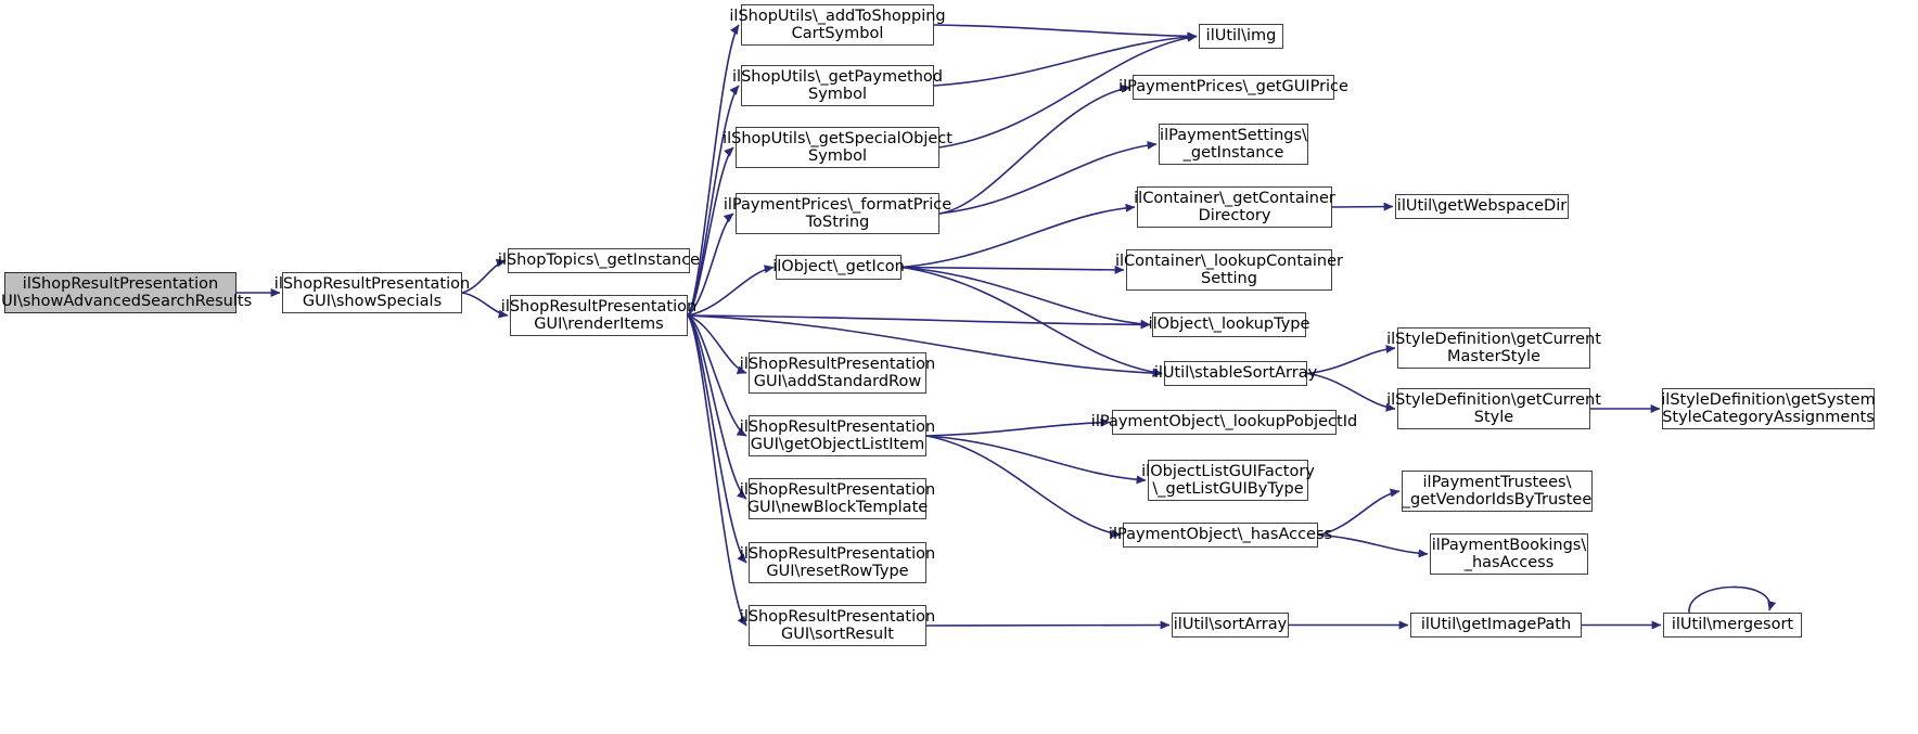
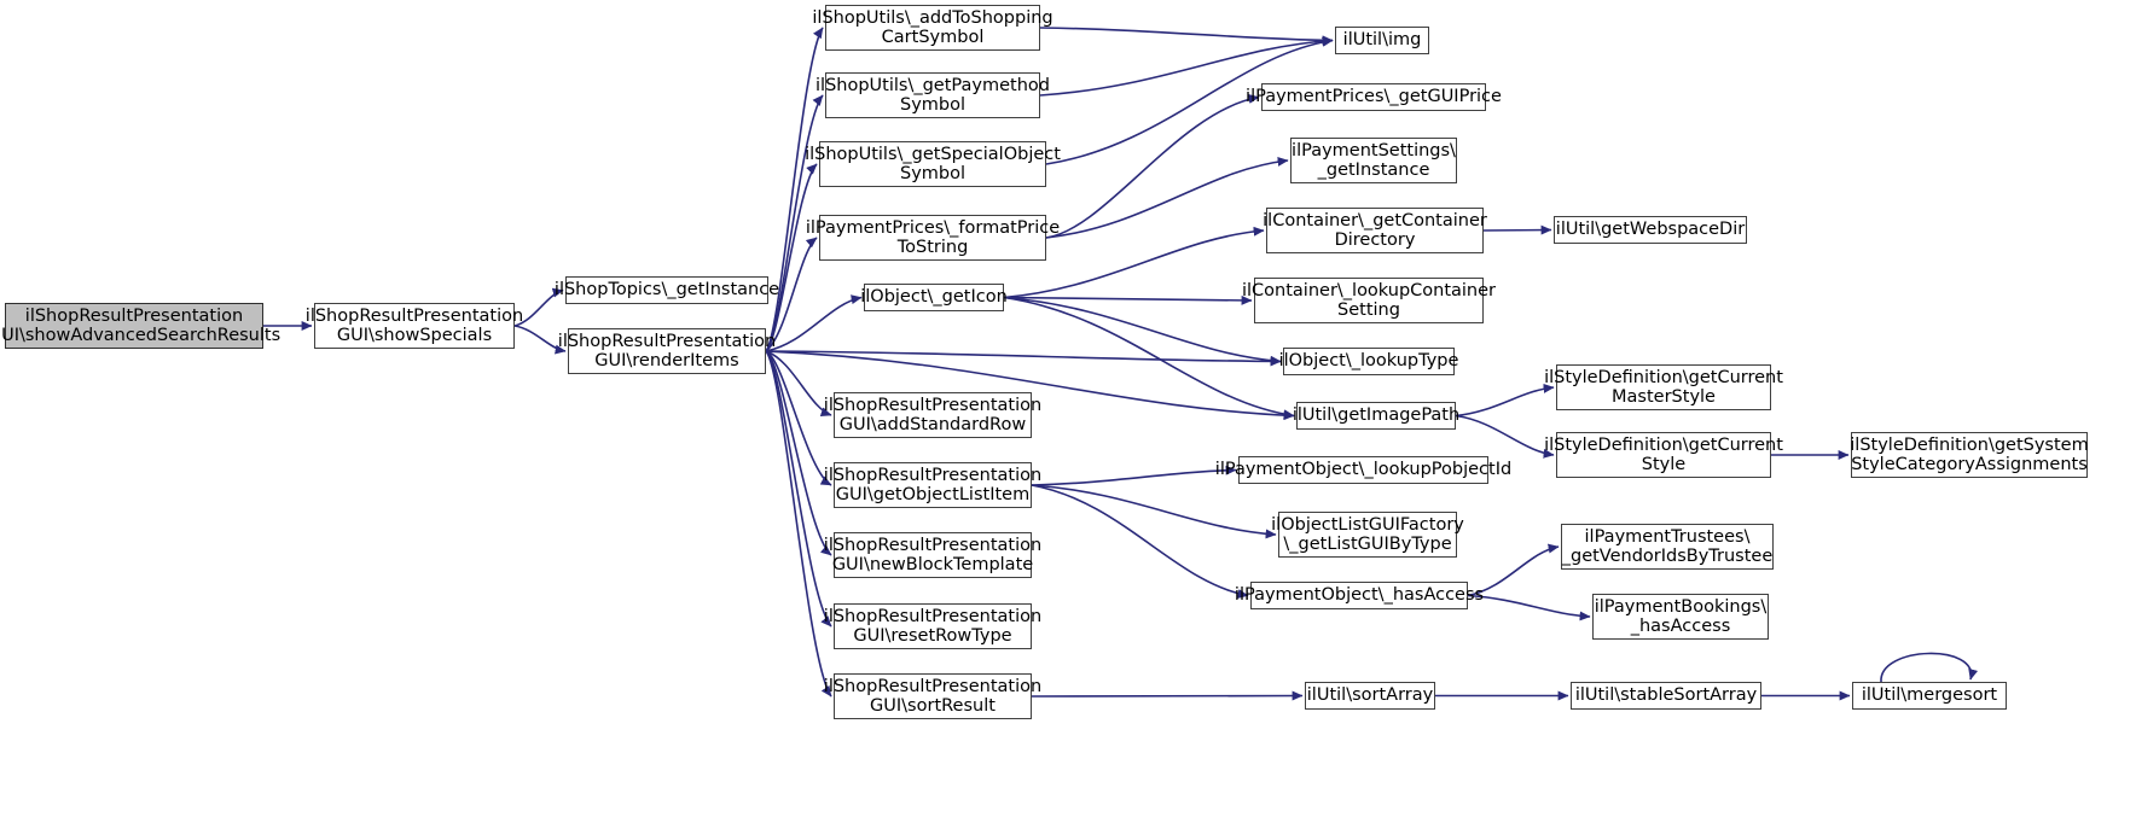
  ilShopResultPresentation
  UI\showAdvancedSearchResults
  ilShopResultPresentation
  GUI\showSpecials
  ilShopTopics\_getInstance
  ilShopResultPresentation
  GUI\renderItems
  ilShopUtils\_addToShopping
  CartSymbol
  ilShopUtils\_getPaymethod
  Symbol
  ilShopUtils\_getSpecialObject
  Symbol
  ilPaymentPrices\_formatPrice
  ToString
  ilObject\_getIcon
  ilShopResultPresentation
  GUI\addStandardRow
  ilShopResultPresentation
  GUI\getObjectListItem
  ilShopResultPresentation
  GUI\newBlockTemplate
  ilShopResultPresentation
  GUI\resetRowType
  ilShopResultPresentation
  GUI\sortResult
  ilUtil\img
  ilPaymentPrices\_getGUIPrice
  ilPaymentSettings\
  _getInstance
  ilContainer\_getContainer
  Directory
  ilContainer\_lookupContainer
  Setting
  ilObject\_lookupType
- ilUtil\stableSortArray
+ ilUtil\getImagePath
  ilPaymentObject\_lookupPobjectId
  ilObjectListGUIFactory
  \_getListGUIByType
  ilPaymentObject\_hasAccess
  ilUtil\sortArray
  ilUtil\getWebspaceDir
  ilStyleDefinition\getCurrent
  MasterStyle
  ilStyleDefinition\getCurrent
  Style
  ilPaymentTrustees\
  _getVendorIdsByTrustee
  ilPaymentBookings\
  _hasAccess
- ilUtil\getImagePath
+ ilUtil\stableSortArray
  ilStyleDefinition\getSystem
  StyleCategoryAssignments
  ilUtil\mergesort
